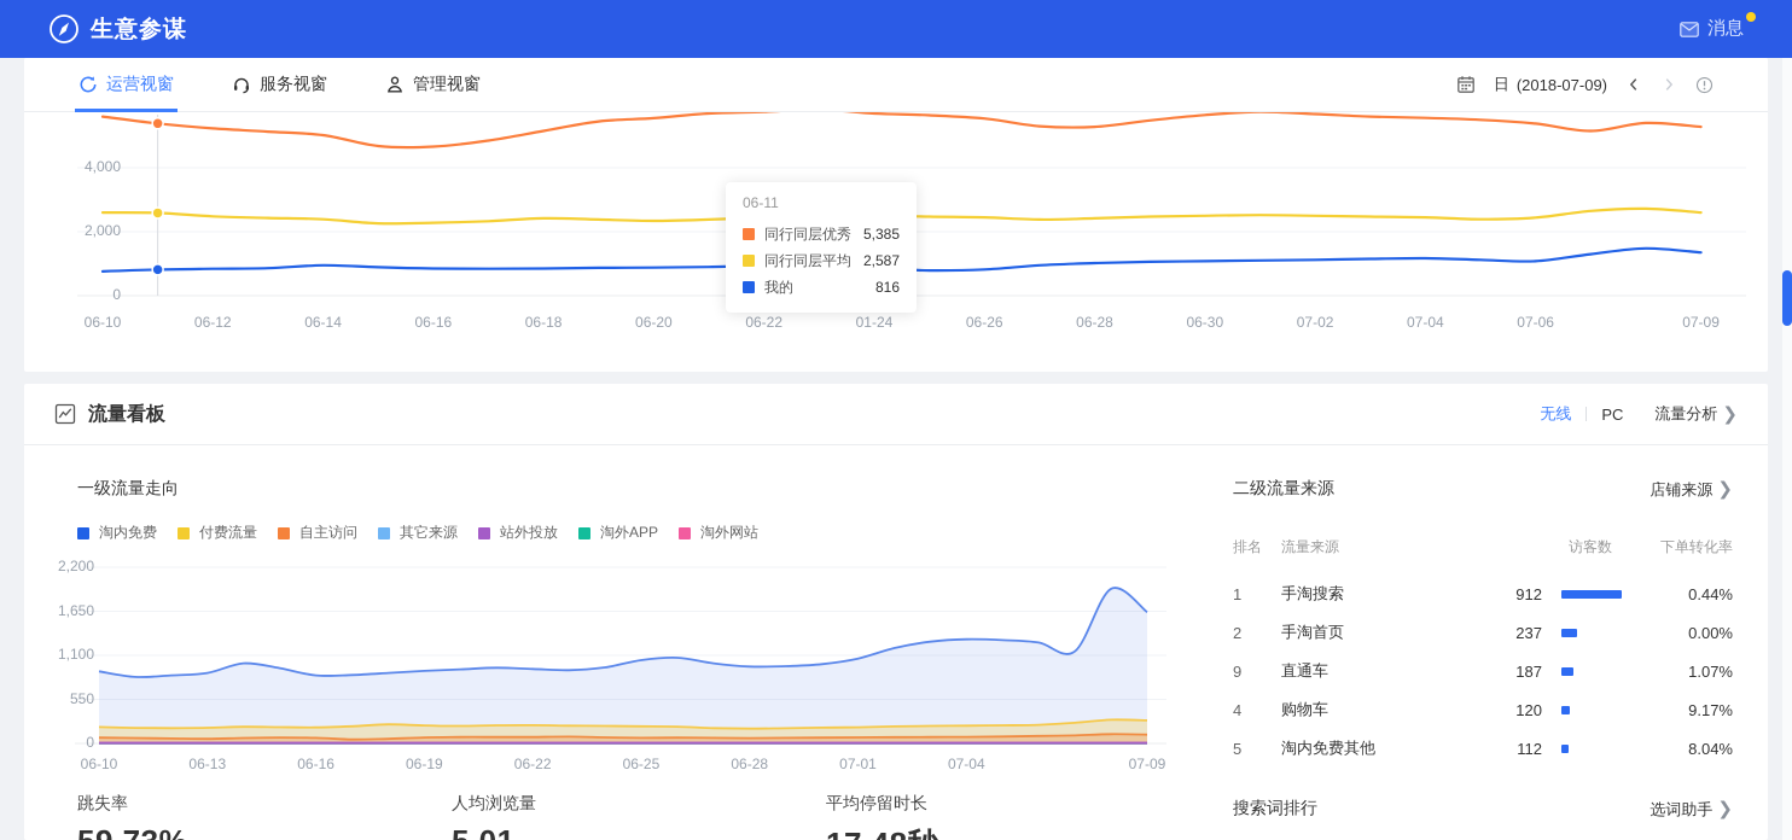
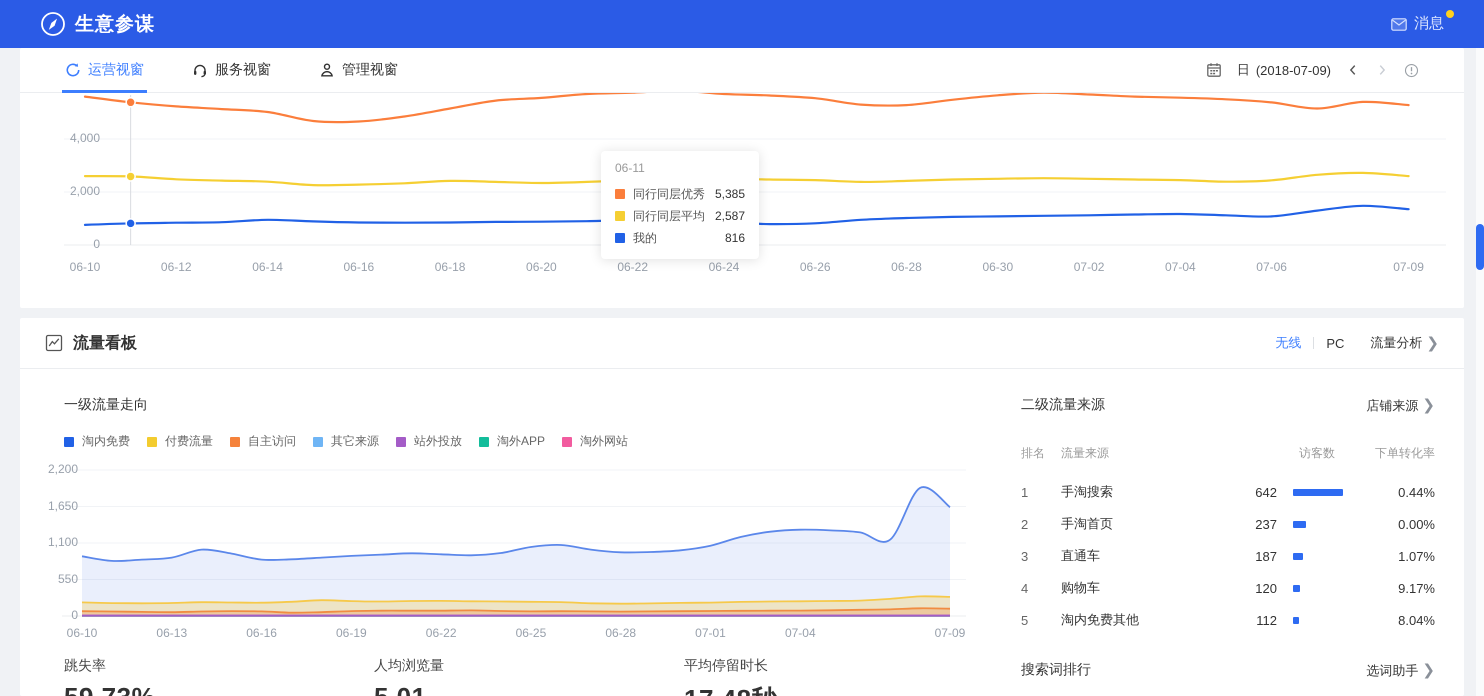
  生意参谋
  消息
  运营视窗
  服务视窗
  管理视窗
  日
  (2018-07-09)
  0
  2,000
  4,000
  06-10
  06-12
  06-14
  06-16
  06-18
  06-20
  06-22
- 01-24
+ 06-24
  06-26
  06-28
  06-30
  07-02
  07-04
  07-06
  07-09
  06-11
  同行同层优秀
  5,385
  同行同层平均
  2,587
  我的
  816
  流量看板
  无线
  PC
  流量分析
  ❯
  一级流量走向
  淘内免费
  付费流量
  自主访问
  其它来源
  站外投放
  淘外APP
  淘外网站
  06-10
  06-13
  06-16
  06-19
  06-22
  06-25
  06-28
  07-01
  07-04
  07-09
  跳失率
  人均浏览量
  平均停留时长
  二级流量来源
  店铺来源
  ❯
  排名
  流量来源
  访客数
  下单转化率
  1
  手淘搜索
- 912
+ 642
  0.44%
  2
  手淘首页
  237
  0.00%
- 9
+ 3
  直通车
  187
  1.07%
  4
  购物车
  120
  9.17%
  5
  淘内免费其他
  112
  8.04%
  搜索词排行
  选词助手
  ❯
  0
  550
  1,100
  1,650
  2,200
